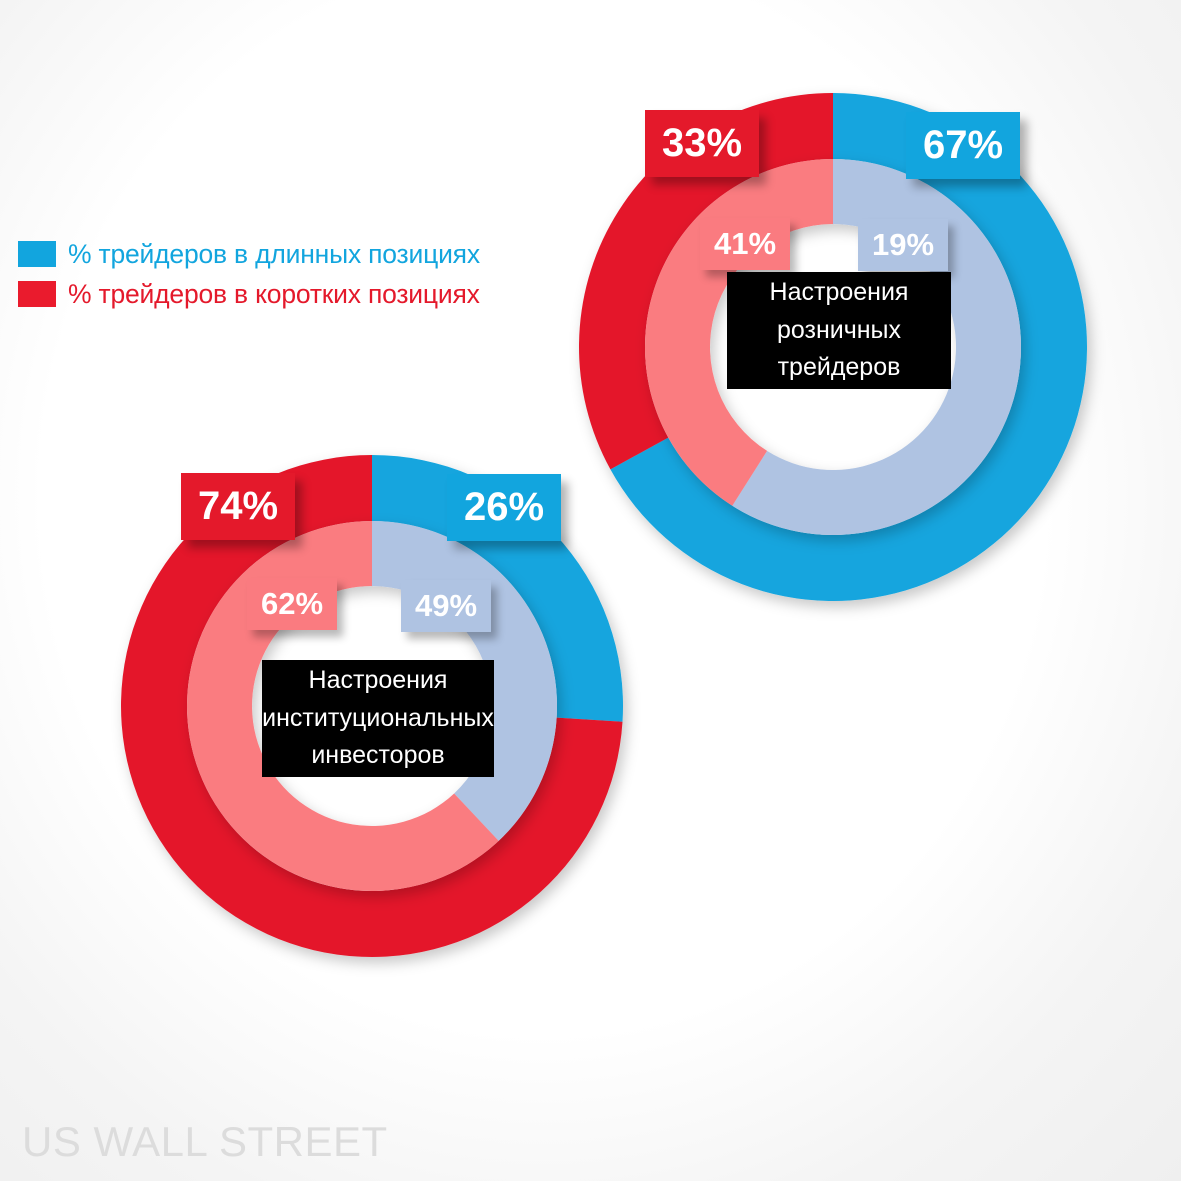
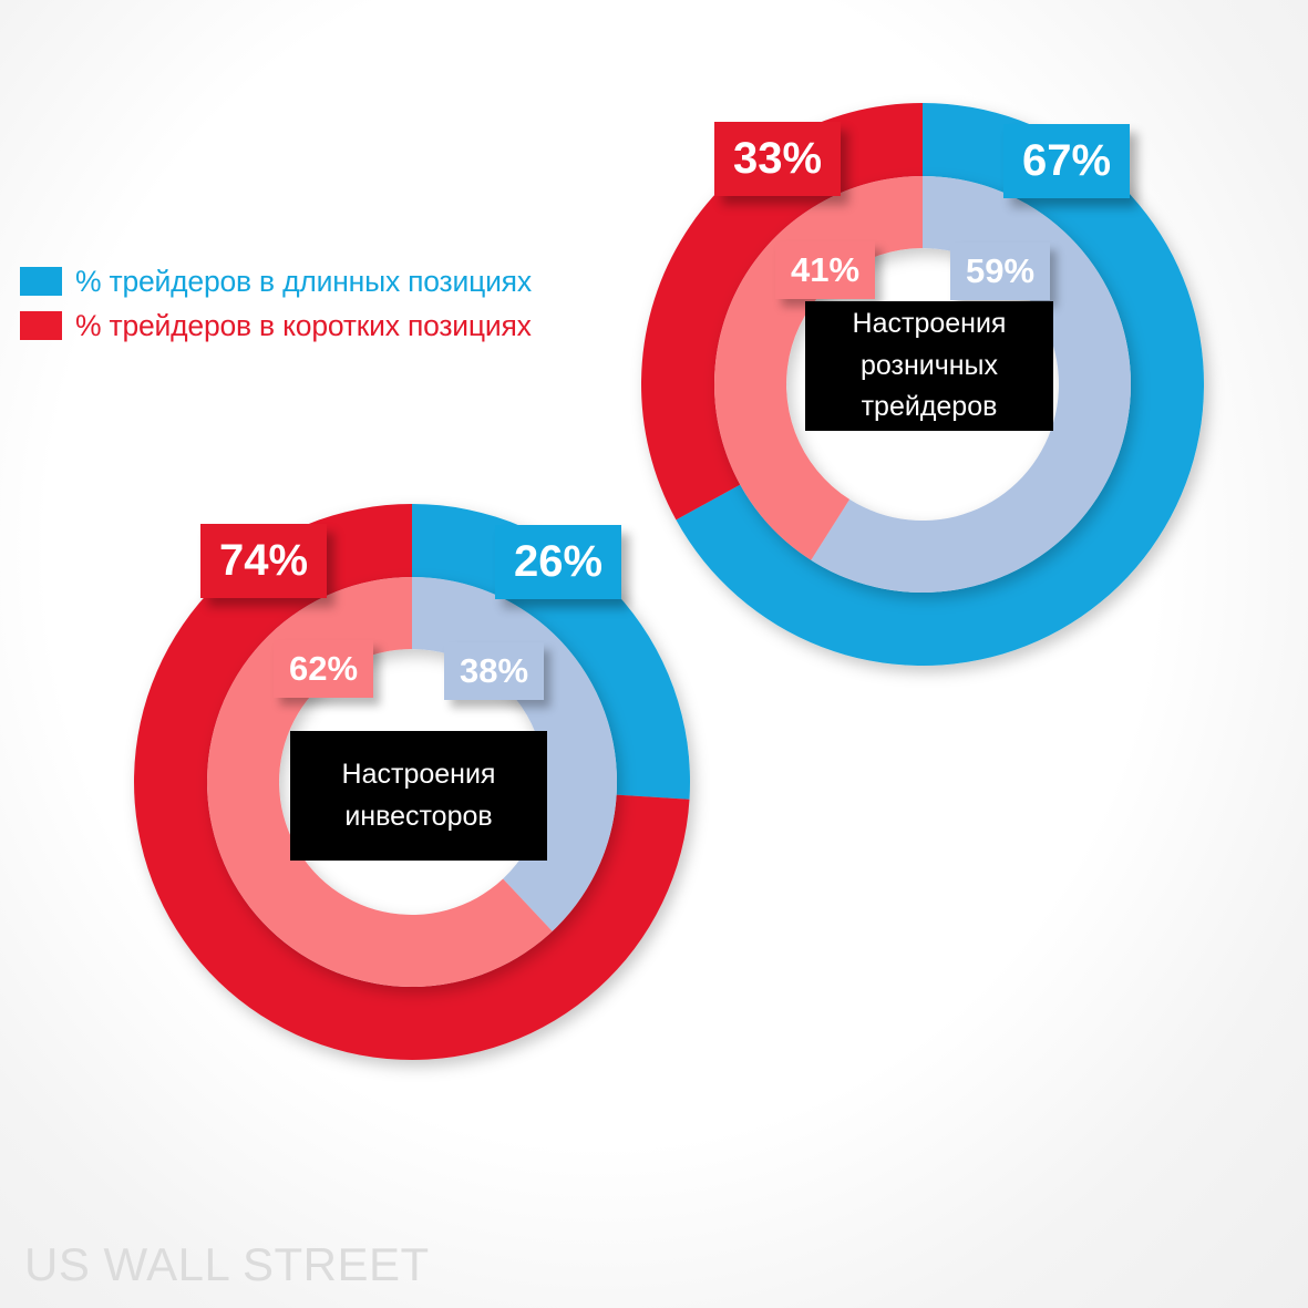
  % трейдеров в длинных позициях
  % трейдеров в коротких позициях
  33%
  67%
  41%
- 19%
+ 59%
  Настроения
  розничных
  трейдеров
  74%
  26%
  62%
- 49%
+ 38%
  Настроения
- институциональных
  инвесторов
  US WALL STREET
